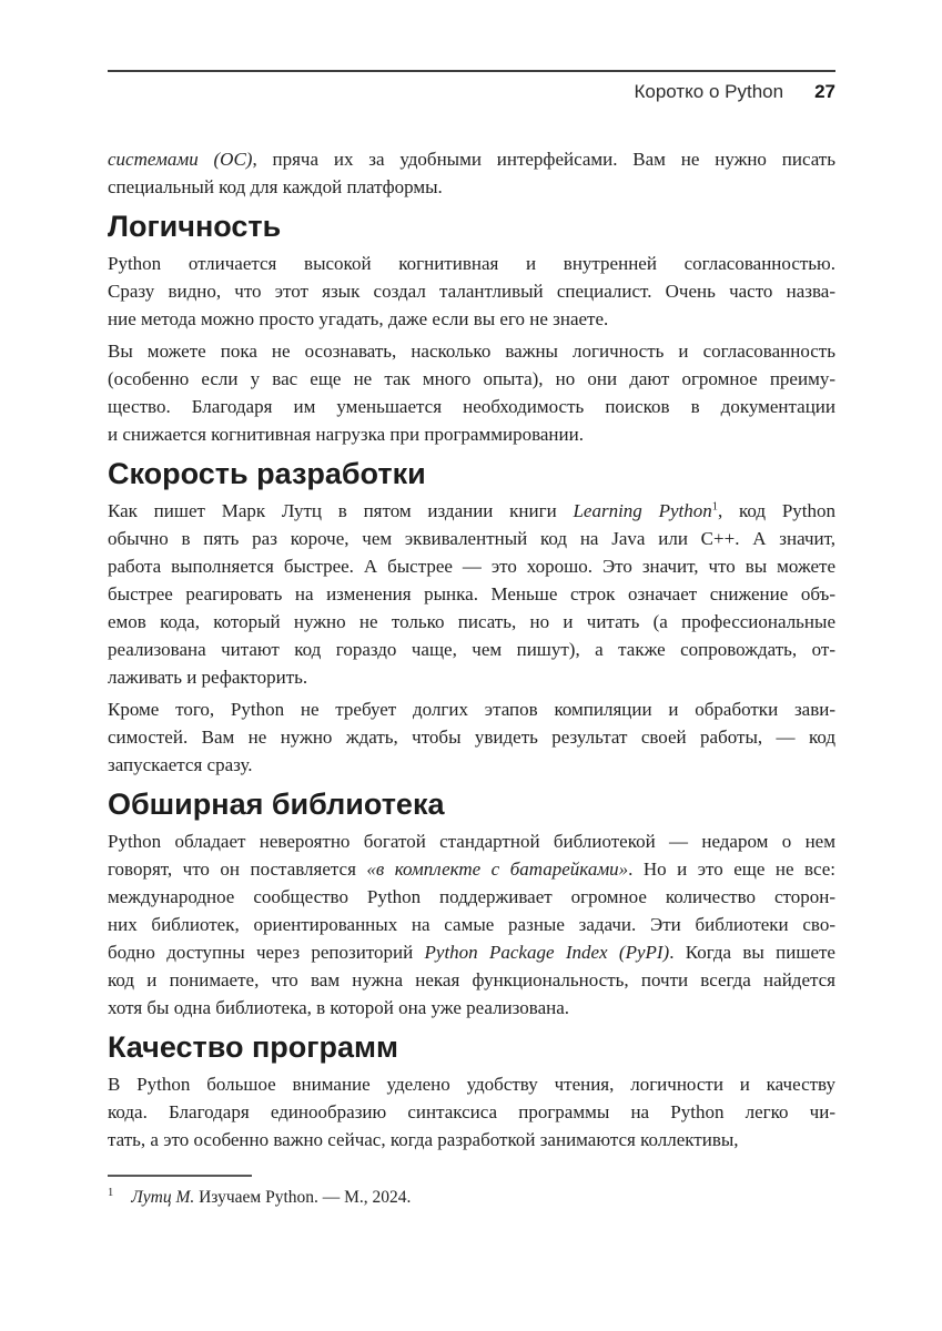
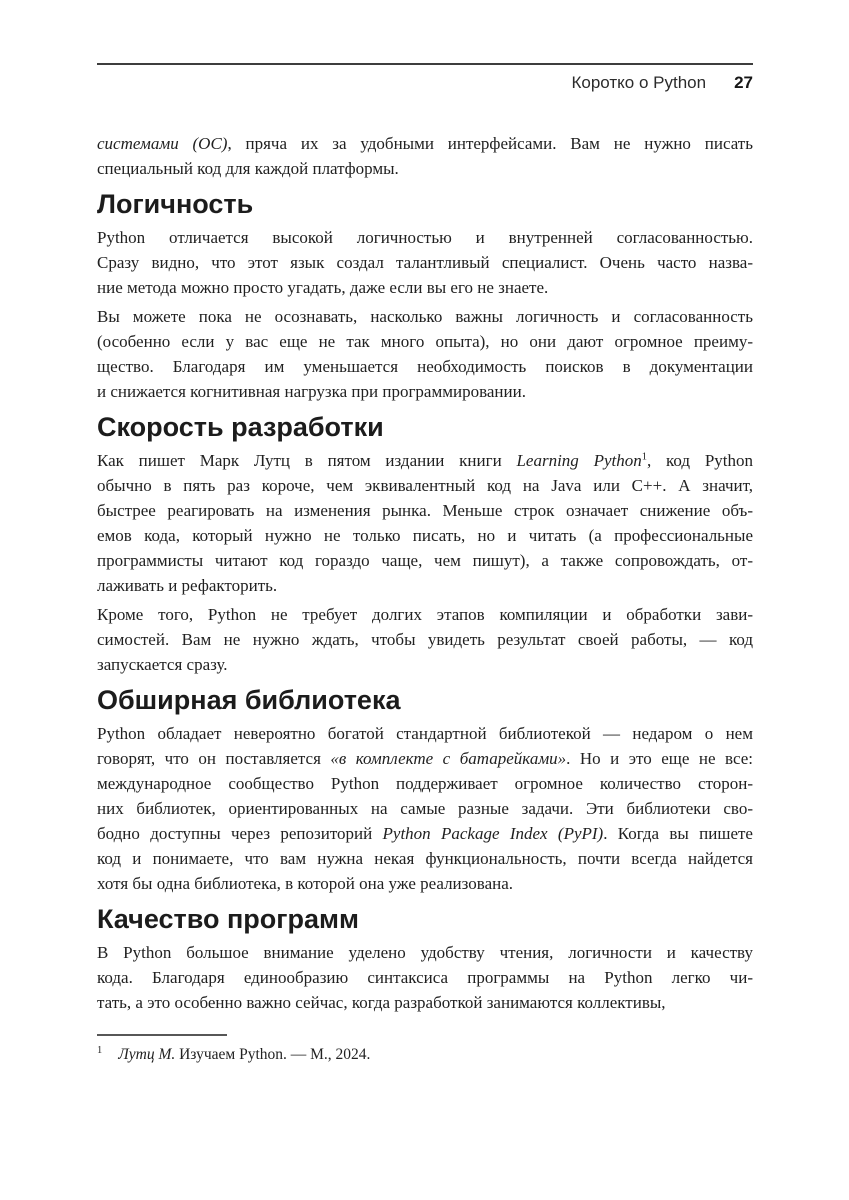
  Коротко о Python
  27
  системами (ОС), пряча их за удобными интерфейсами. Вам не нужно писать
  специальный код для каждой платформы.
  Логичность
- Python отличается высокой когнитивная и внутренней согласованностью.
+ Python отличается высокой логичностью и внутренней согласованностью.
  Сразу видно, что этот язык создал талантливый специалист. Очень часто назва-
  ние метода можно просто угадать, даже если вы его не знаете.
  Вы можете пока не осознавать, насколько важны логичность и согласованность
  (особенно если у вас еще не так много опыта), но они дают огромное преиму-
  щество. Благодаря им уменьшается необходимость поисков в документации
  и снижается когнитивная нагрузка при программировании.
  Скорость разработки
  Как пишет Марк Лутц в пятом издании книги Learning Python1, код Python
  обычно в пять раз короче, чем эквивалентный код на Java или C++. А значит,
- работа выполняется быстрее. А быстрее — это хорошо. Это значит, что вы можете
  быстрее реагировать на изменения рынка. Меньше строк означает снижение объ-
  емов кода, который нужно не только писать, но и читать (а профессиональные
- реализована читают код гораздо чаще, чем пишут), а также сопровождать, от-
+ программисты читают код гораздо чаще, чем пишут), а также сопровождать, от-
  лаживать и рефакторить.
  Кроме того, Python не требует долгих этапов компиляции и обработки зави-
  симостей. Вам не нужно ждать, чтобы увидеть результат своей работы, — код
  запускается сразу.
  Обширная библиотека
  Python обладает невероятно богатой стандартной библиотекой — недаром о нем
  говорят, что он поставляется «в комплекте с батарейками». Но и это еще не все:
  международное сообщество Python поддерживает огромное количество сторон-
  них библиотек, ориентированных на самые разные задачи. Эти библиотеки сво-
  бодно доступны через репозиторий Python Package Index (PyPI). Когда вы пишете
  код и понимаете, что вам нужна некая функциональность, почти всегда найдется
  хотя бы одна библиотека, в которой она уже реализована.
  Качество программ
  В Python большое внимание уделено удобству чтения, логичности и качеству
  кода. Благодаря единообразию синтаксиса программы на Python легко чи-
  тать, а это особенно важно сейчас, когда разработкой занимаются коллективы,
  1 Лутц М. Изучаем Python. — М., 2024.
